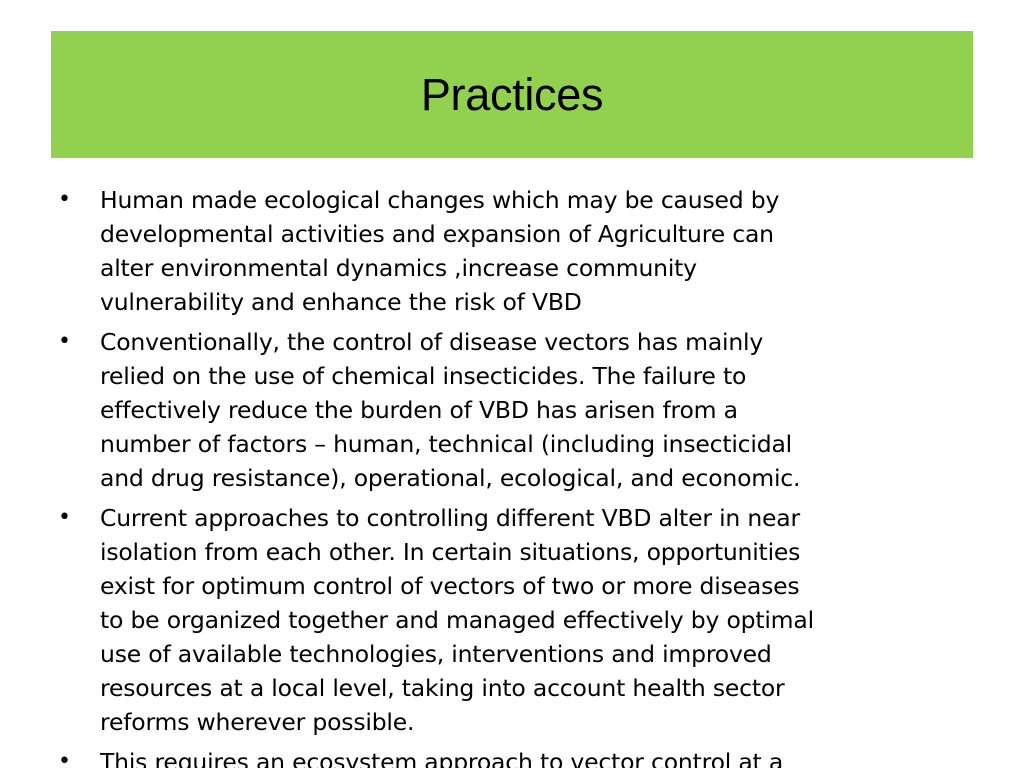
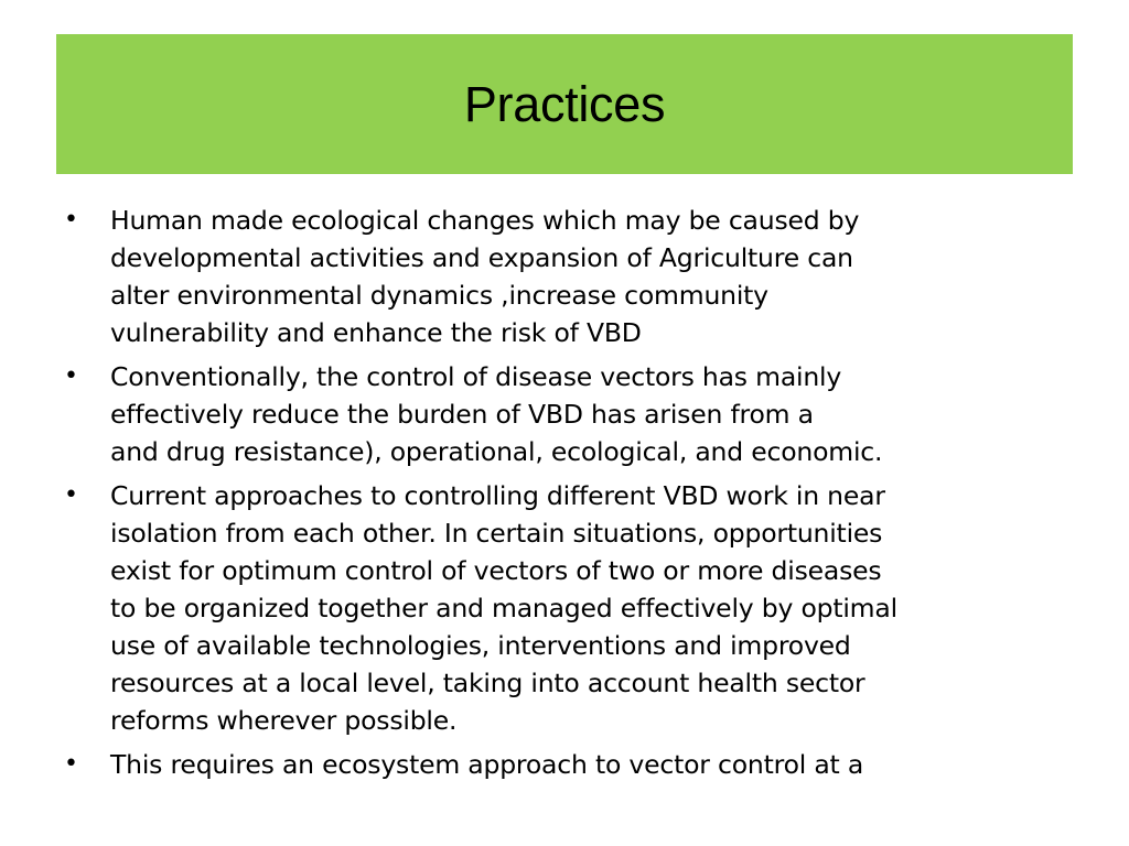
  Practices
  •
  Human made ecological changes which may be caused by
  developmental activities and expansion of Agriculture can
  alter environmental dynamics ,increase community
  vulnerability and enhance the risk of VBD
  •
  Conventionally, the control of disease vectors has mainly
- relied on the use of chemical insecticides. The failure to
  effectively reduce the burden of VBD has arisen from a
- number of factors – human, technical (including insecticidal
  and drug resistance), operational, ecological, and economic.
  •
- Current approaches to controlling different VBD alter in near
+ Current approaches to controlling different VBD work in near
  isolation from each other. In certain situations, opportunities
  exist for optimum control of vectors of two or more diseases
  to be organized together and managed effectively by optimal
  use of available technologies, interventions and improved
  resources at a local level, taking into account health sector
  reforms wherever possible.
  •
  This requires an ecosystem approach to vector control at a
